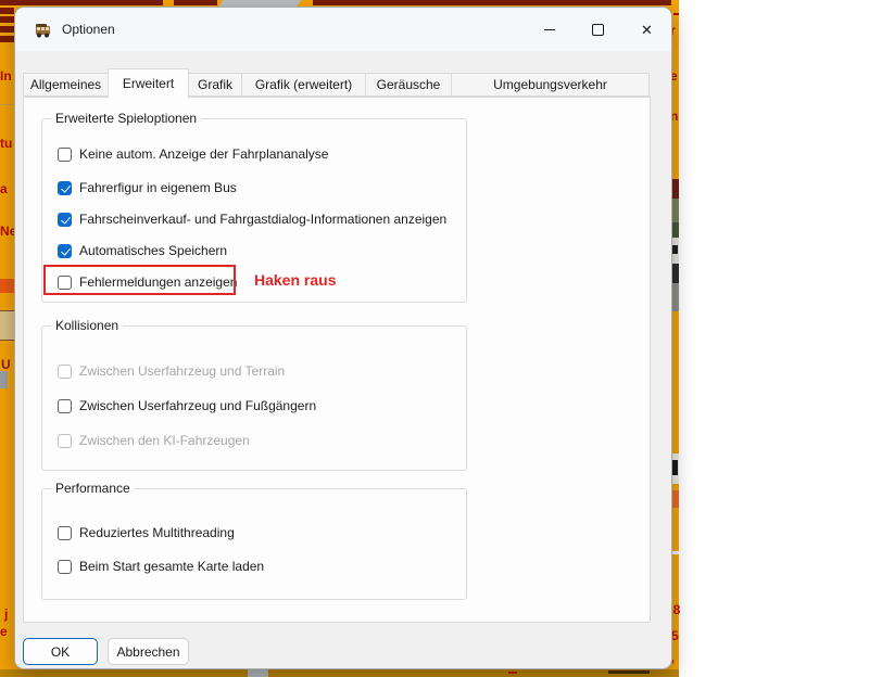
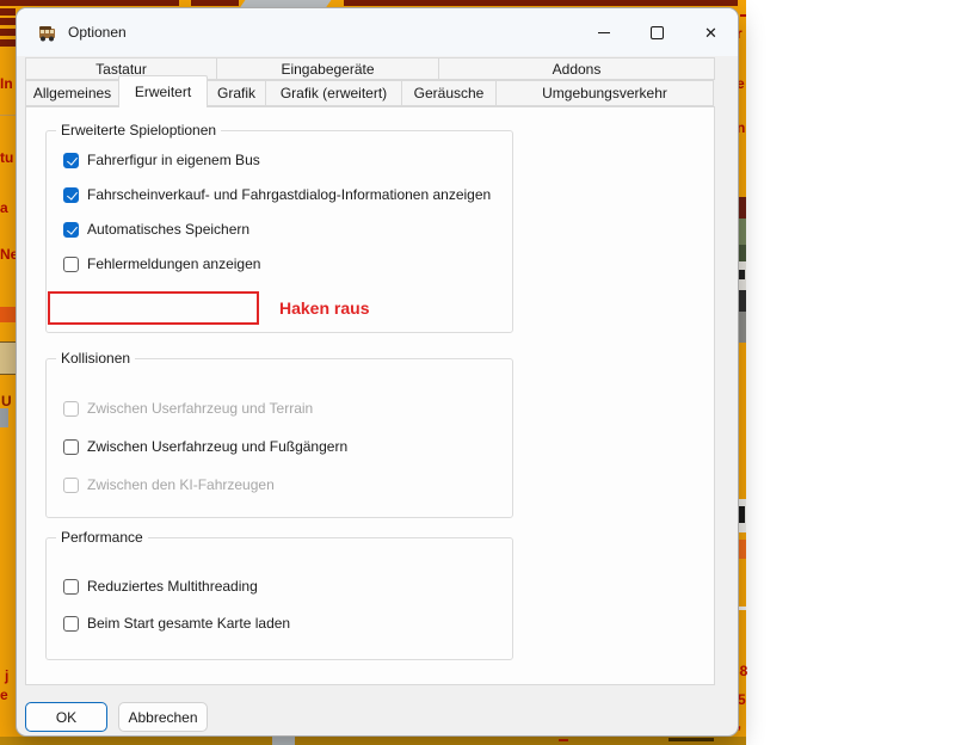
  In
  tu
  a
  Ne
  U
  j
  e
  r
  e
  n
  5
  Optionen
  ✕
+ Tastatur
+ Eingabegeräte
+ Addons
  Allgemeines
  Erweitert
  Grafik
  Grafik (erweitert)
  Geräusche
  Umgebungsverkehr
  Erweiterte Spieloptionen
- Keine autom. Anzeige der Fahrplananalyse
  Fahrerfigur in eigenem Bus
  Fahrscheinverkauf- und Fahrgastdialog-Informationen anzeigen
  Automatisches Speichern
  Fehlermeldungen anzeigen
  Haken raus
  Kollisionen
  Zwischen Userfahrzeug und Terrain
  Zwischen Userfahrzeug und Fußgängern
  Zwischen den KI-Fahrzeugen
  Performance
  Reduziertes Multithreading
  Beim Start gesamte Karte laden
  OK
  Abbrechen
